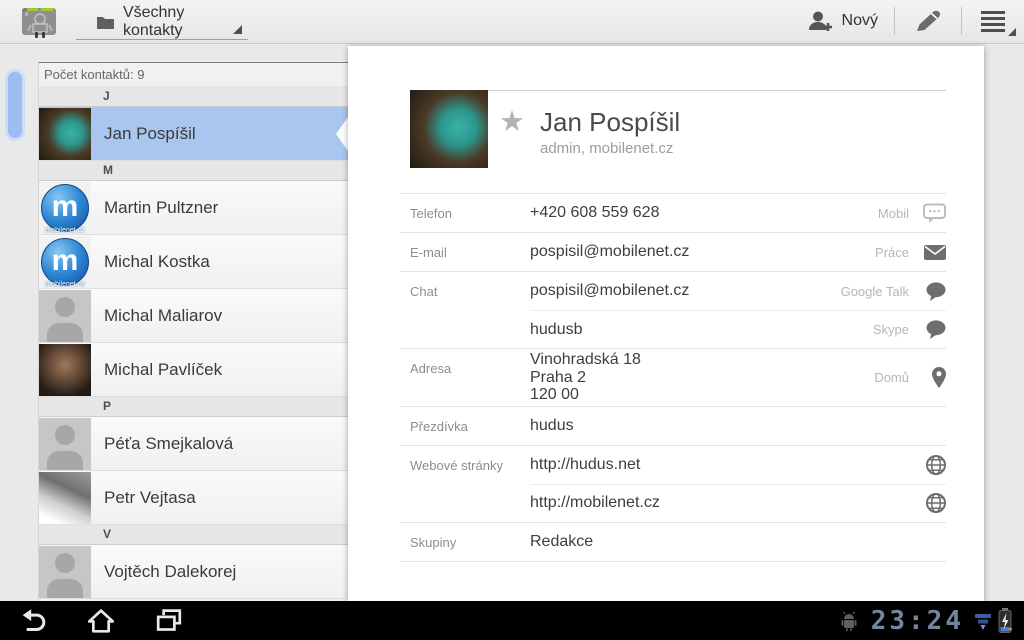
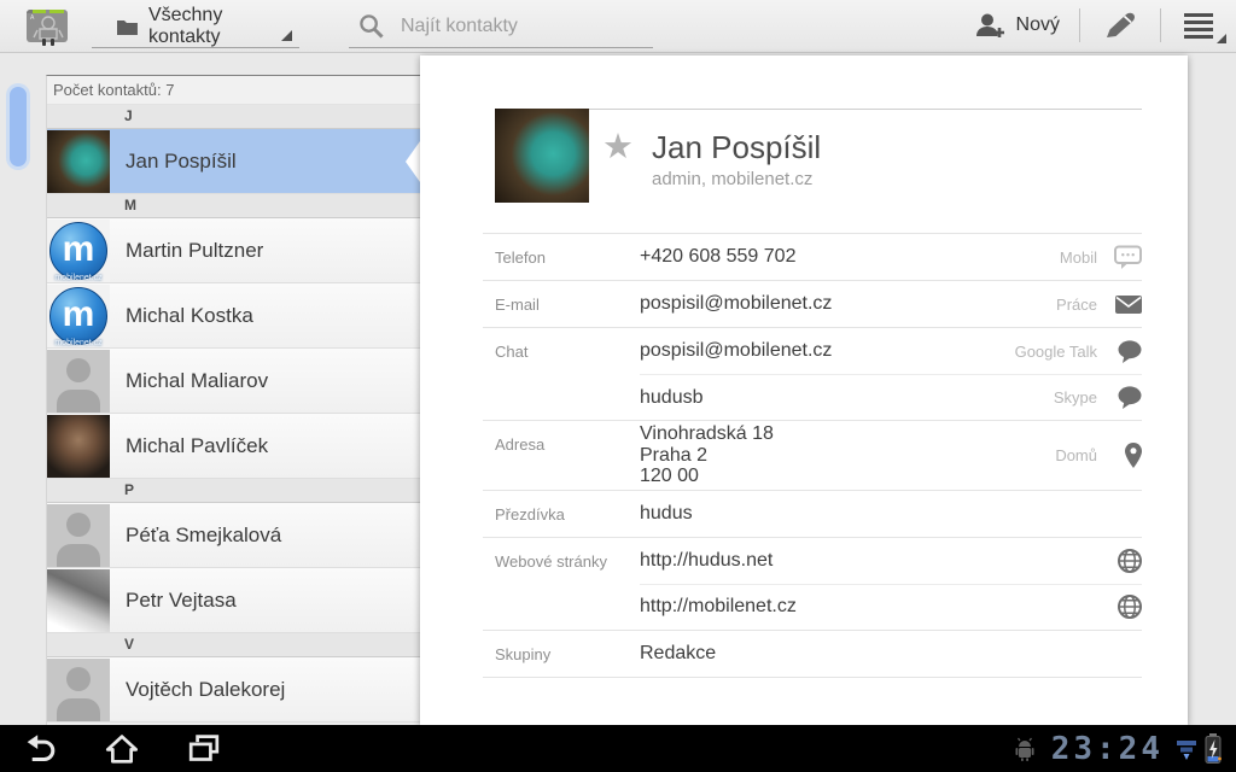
  Všechny kontakty
+ Najít kontakty
  Nový
- Počet kontaktů: 9
+ Počet kontaktů: 7
  J
  Jan Pospíšil
  M
  m
  Martin Pultzner
  m
  Michal Kostka
  Michal Maliarov
  Michal Pavlíček
  P
  Péťa Smejkalová
  Petr Vejtasa
  V
  Vojtěch Dalekorej
  Jan Pospíšil
  admin, mobilenet.cz
  Telefon
- +420 608 559 628
+ +420 608 559 702
  Mobil
  E-mail
  pospisil@mobilenet.cz
  Práce
  Chat
  pospisil@mobilenet.cz
  Google Talk
  hudusb
  Skype
  Adresa
  Vinohradská 18
  Praha 2
  120 00
  Domů
  Přezdívka
  hudus
  Webové stránky
  http://hudus.net
  http://mobilenet.cz
  Skupiny
  Redakce
  23:24
